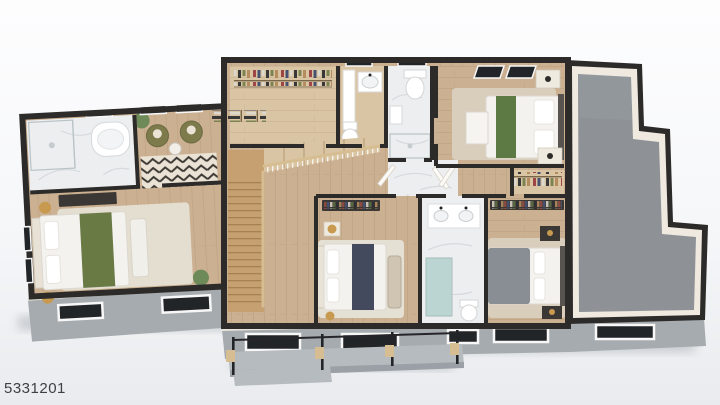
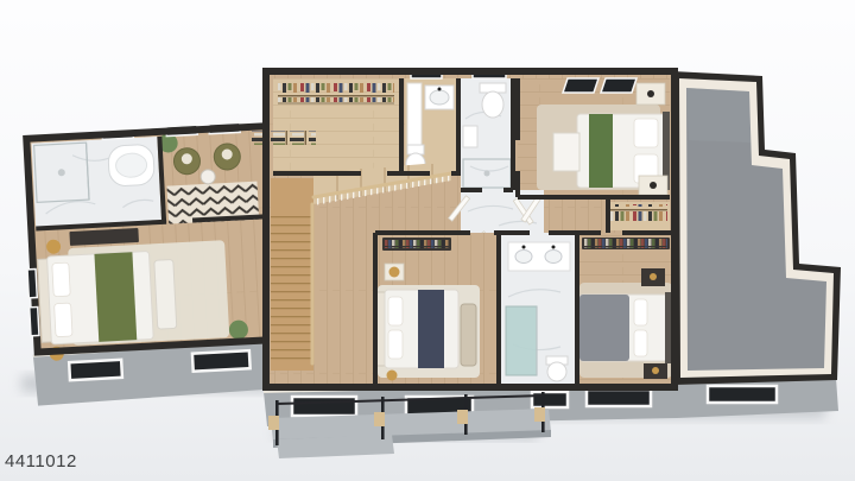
- 5331201
+ 4411012
